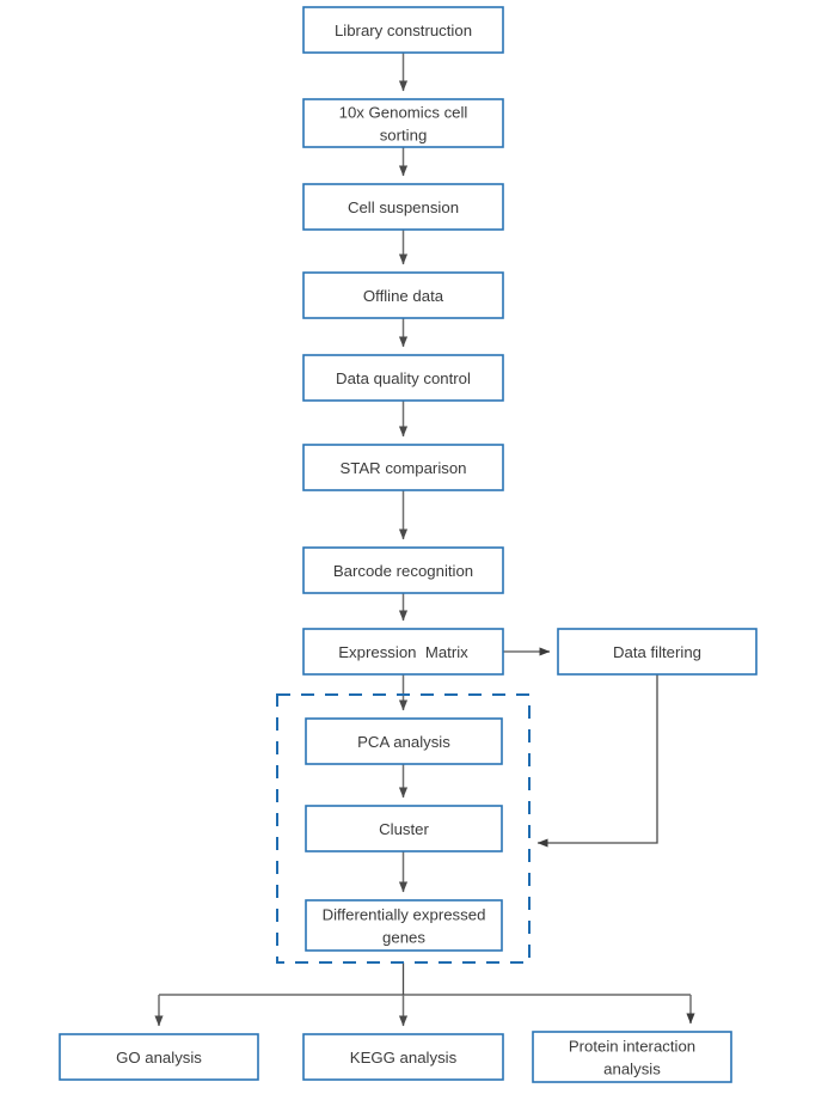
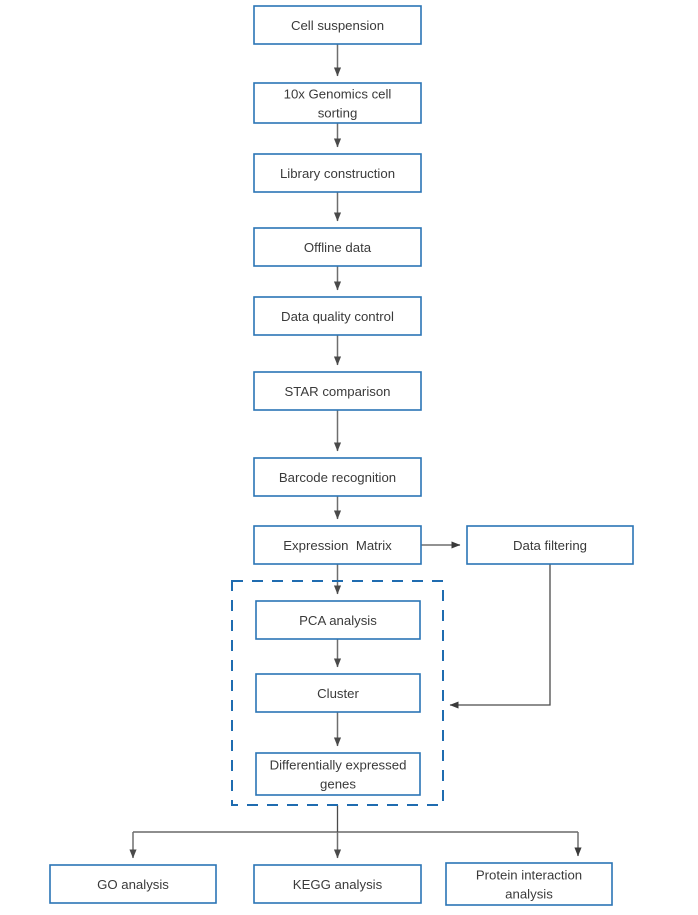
- Library construction
+ Cell suspension
  10x Genomics cell
  sorting
- Cell suspension
+ Library construction
  Offline data
  Data quality control
  STAR comparison
  Barcode recognition
  Expression Matrix
  Data filtering
  PCA analysis
  Cluster
  Differentially expressed
  genes
  GO analysis
  KEGG analysis
  Protein interaction
  analysis
